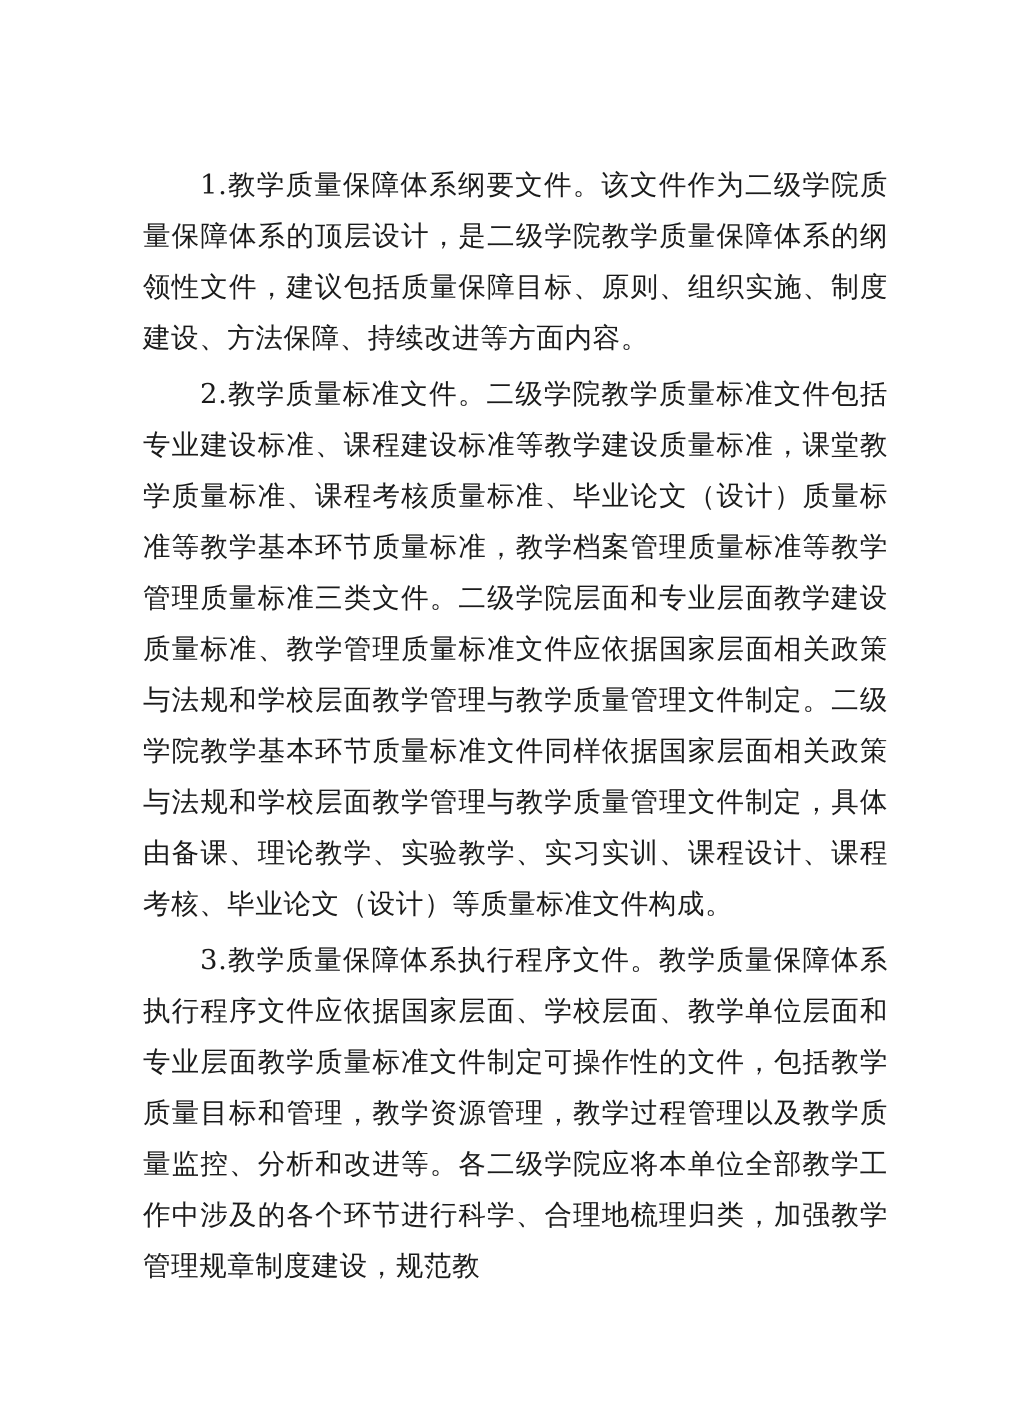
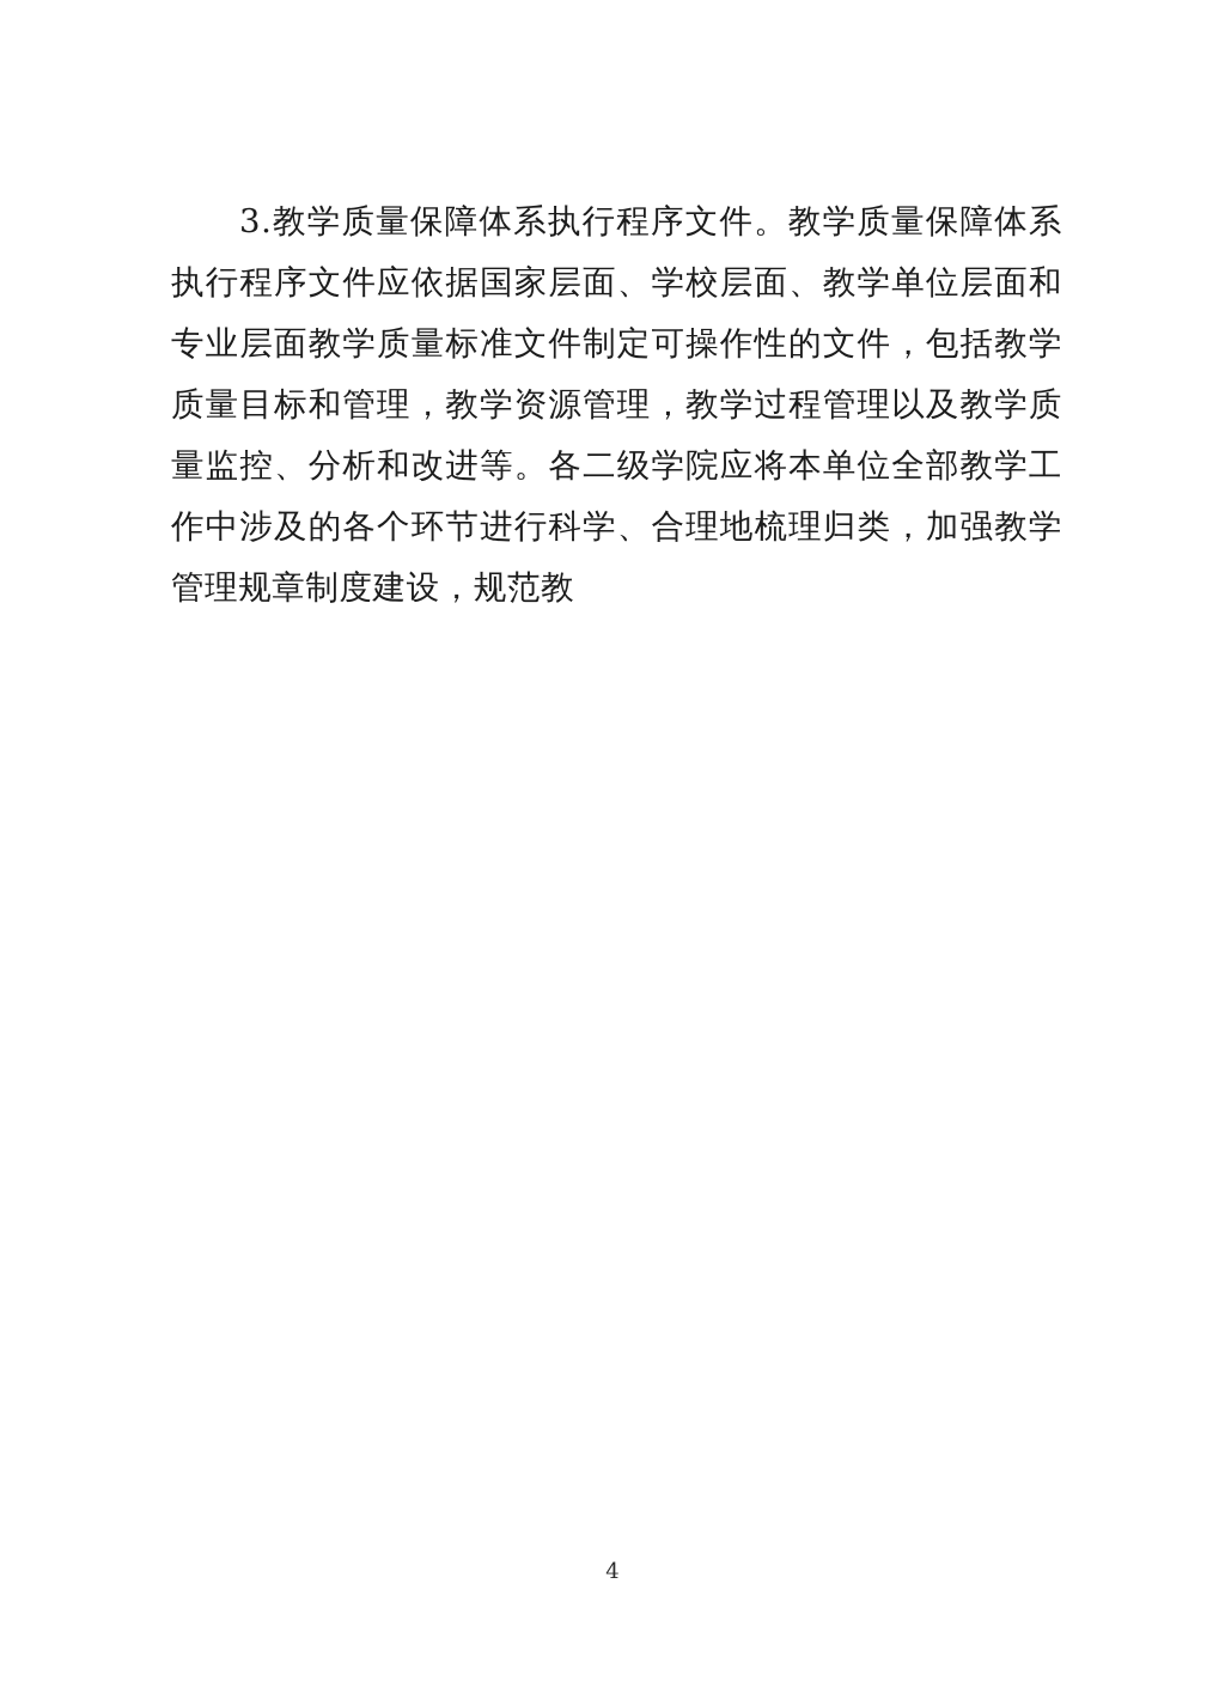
- 1.教学质量保障体系纲要文件。该文件作为二级学院质量保障体系的顶层设计，是二级学院教学质量保障体系的纲领性文件，建议包括质量保障目标、原则、组织实施、制度建设、方法保障、持续改进等方面内容。
- 2.教学质量标准文件。二级学院教学质量标准文件包括专业建设标准、课程建设标准等教学建设质量标准，课堂教学质量标准、课程考核质量标准、毕业论文（设计）质量标准等教学基本环节质量标准，教学档案管理质量标准等教学管理质量标准三类文件。二级学院层面和专业层面教学建设质量标准、教学管理质量标准文件应依据国家层面相关政策与法规和学校层面教学管理与教学质量管理文件制定。二级学院教学基本环节质量标准文件同样依据国家层面相关政策与法规和学校层面教学管理与教学质量管理文件制定，具体由备课、理论教学、实验教学、实习实训、课程设计、课程考核、毕业论文（设计）等质量标准文件构成。
  3.教学质量保障体系执行程序文件。教学质量保障体系执行程序文件应依据国家层面、学校层面、教学单位层面和专业层面教学质量标准文件制定可操作性的文件，包括教学质量目标和管理，教学资源管理，教学过程管理以及教学质量监控、分析和改进等。各二级学院应将本单位全部教学工作中涉及的各个环节进行科学、合理地梳理归类，加强教学管理规章制度建设，规范教
+ 4
